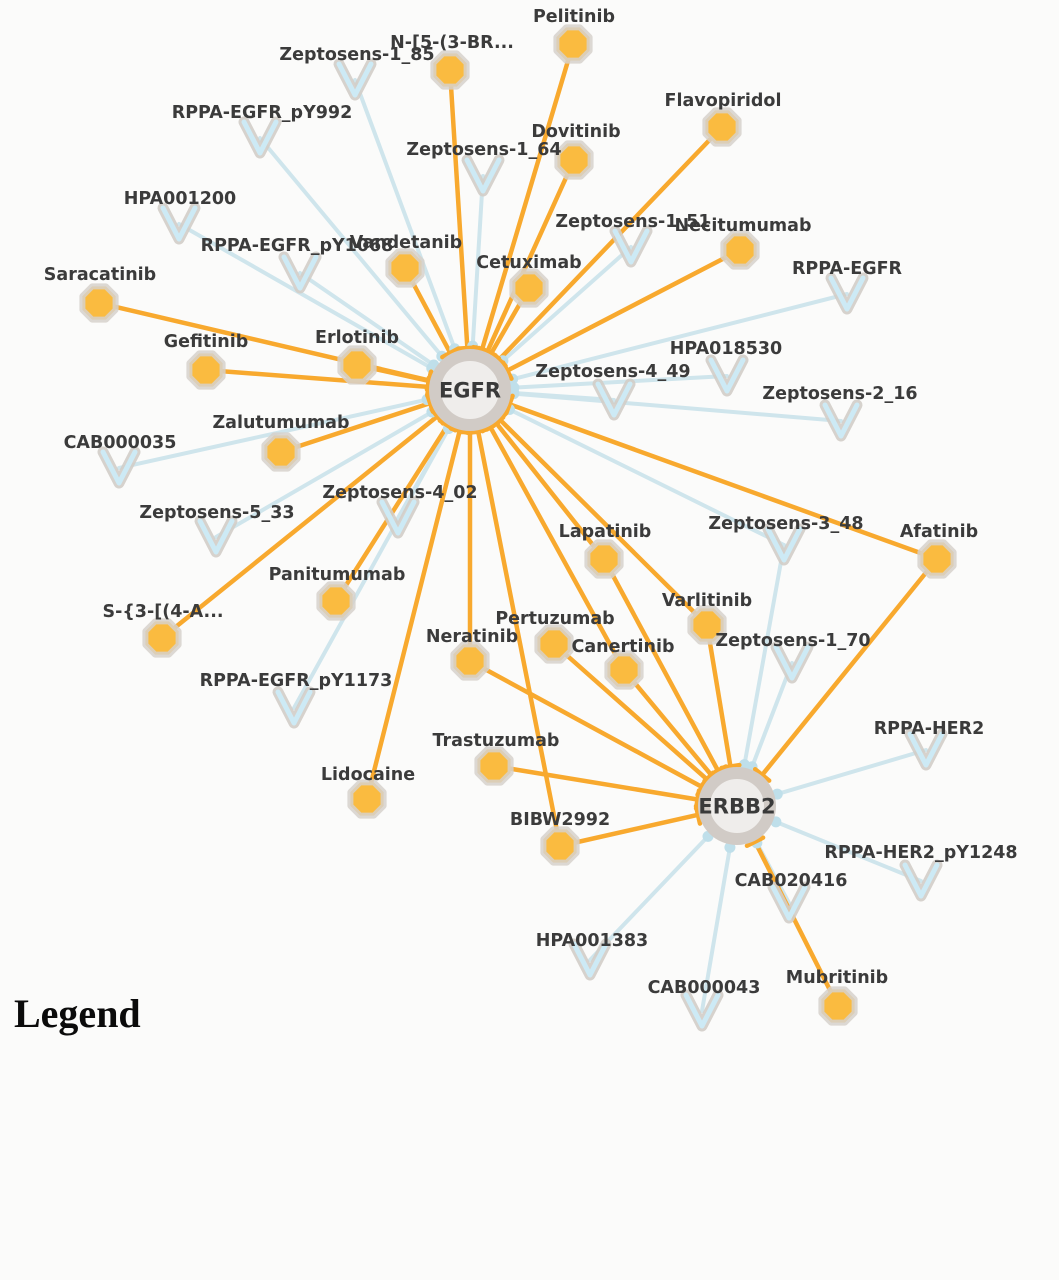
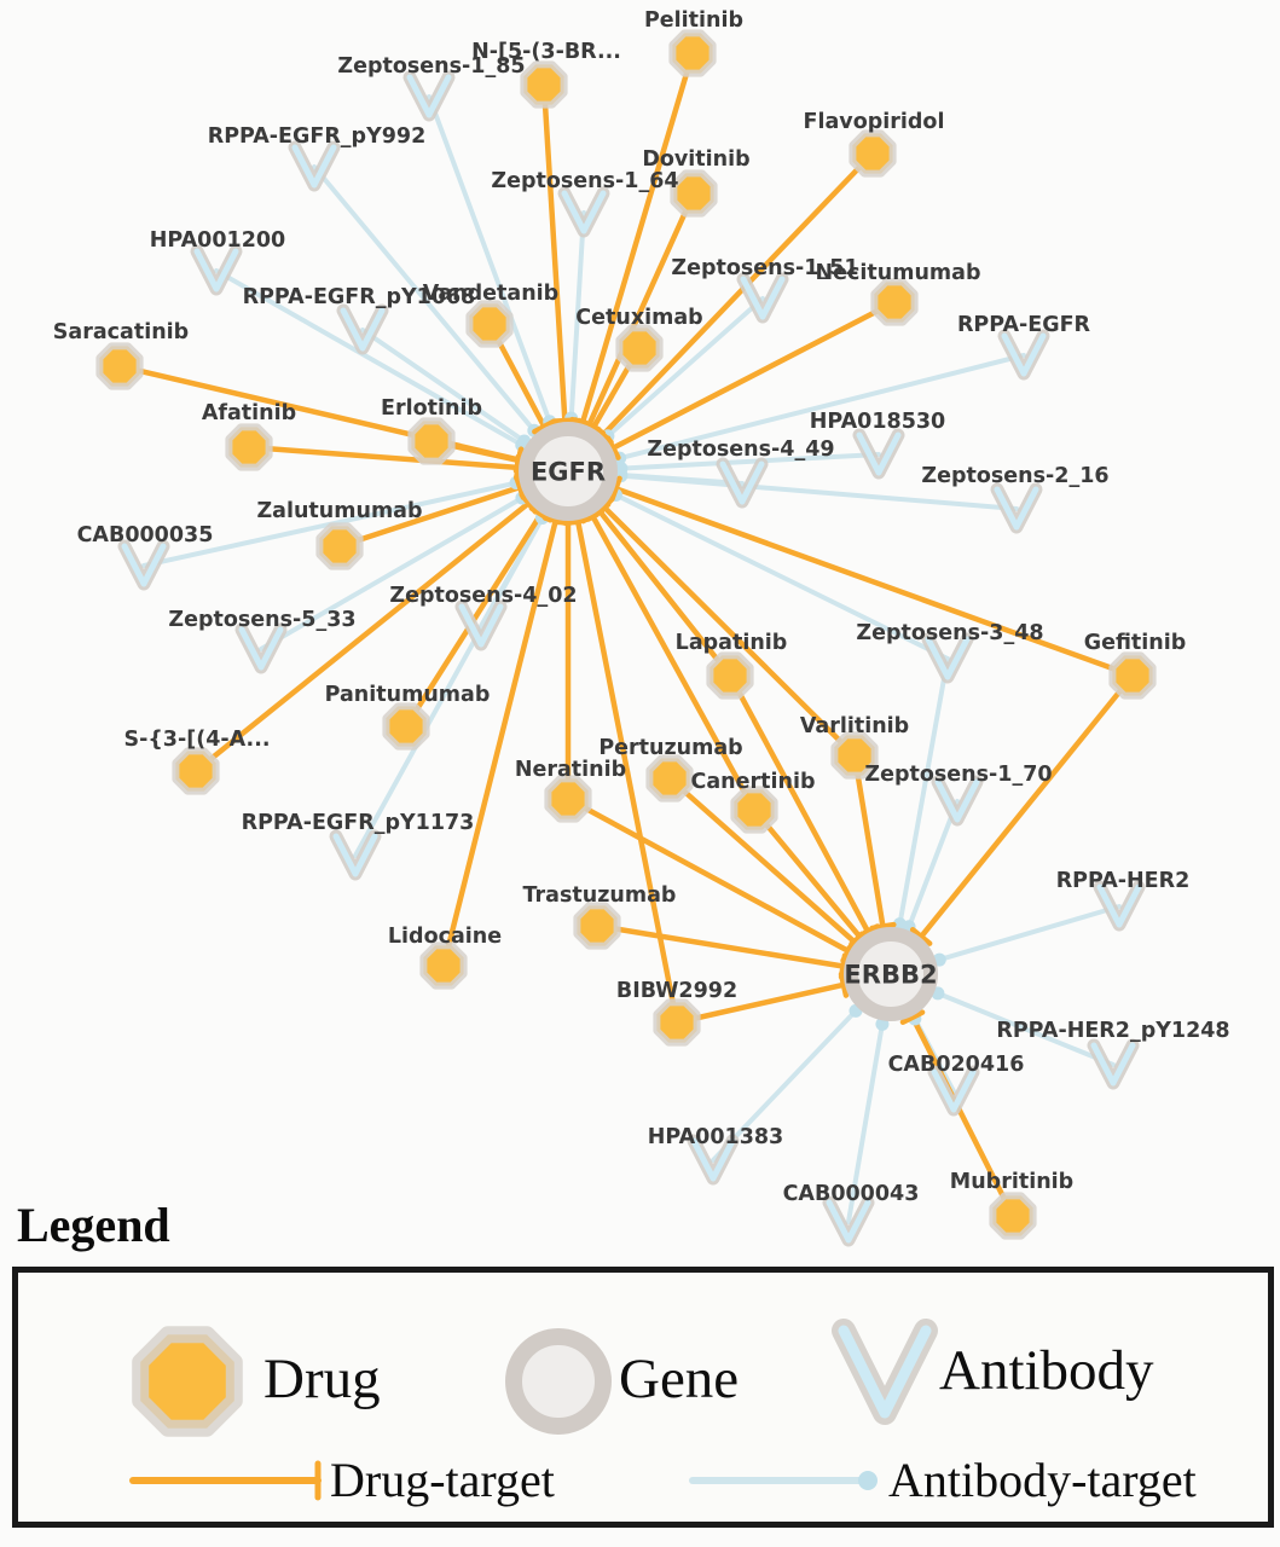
  EGFR
  ERBB2
  Pelitinib
  N-[5-(3-BR...
  Flavopiridol
  Dovitinib
  Necitumumab
  Vandetanib
  Cetuximab
  Saracatinib
- Gefitinib
+ Afatinib
  Erlotinib
  Zalutumumab
  Lapatinib
- Afatinib
+ Gefitinib
  Panitumumab
  S-{3-[(4-A...
  Varlitinib
  Pertuzumab
  Neratinib
  Canertinib
  Trastuzumab
  Lidocaine
  BIBW2992
  Mubritinib
  Zeptosens-1_85
  RPPA-EGFR_pY992
  Zeptosens-1_64
  HPA001200
  Zeptosens-1_51
  RPPA-EGFR_pY1068
  RPPA-EGFR
  HPA018530
  Zeptosens-4_49
  Zeptosens-2_16
  CAB000035
  Zeptosens-4_02
  Zeptosens-5_33
  Zeptosens-3_48
  Zeptosens-1_70
  RPPA-EGFR_pY1173
  RPPA-HER2
  RPPA-HER2_pY1248
  CAB020416
  HPA001383
  CAB000043
  Legend
+ Drug
+ Gene
+ Antibody
+ Drug-target
+ Antibody-target
